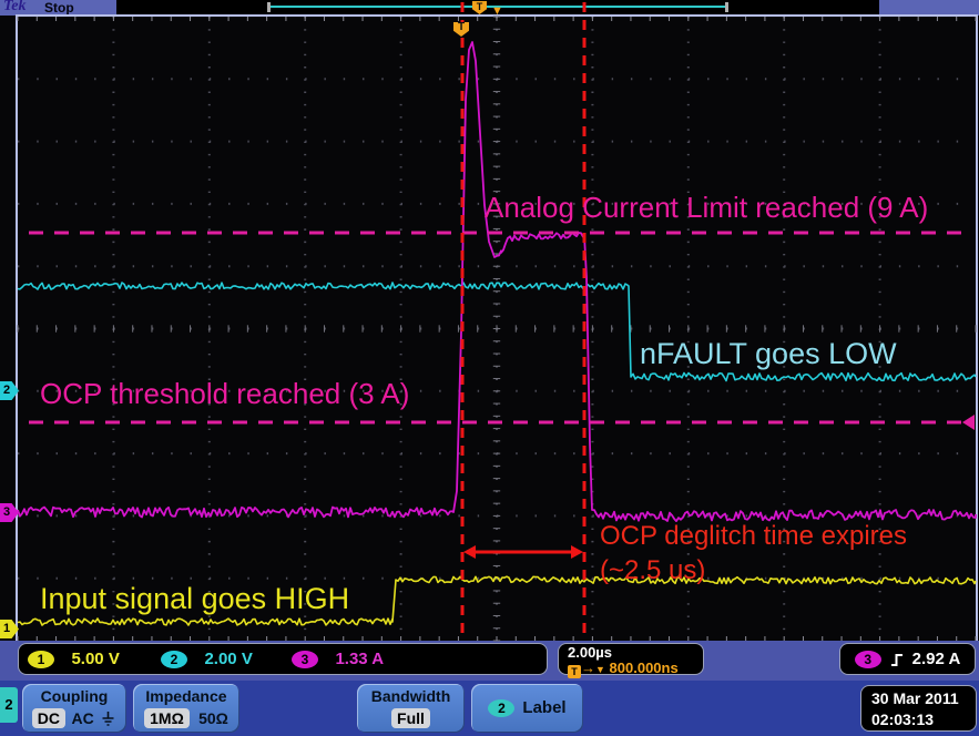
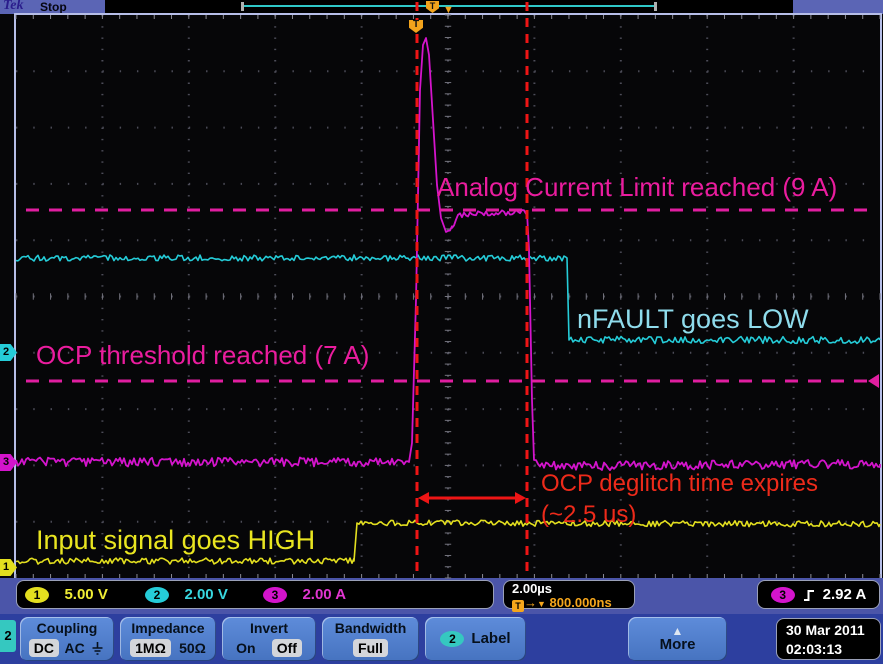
  Tek
  Stop
  T
  ▼
  T
  Analog Current Limit reached (9 A)
  nFAULT goes LOW
- OCP threshold reached (3 A)
+ OCP threshold reached (7 A)
  Input signal goes HIGH
  OCP deglitch time expires
  (~2.5 us)
  2
  3
  1
  1 5.00 V
  2 2.00 V
- 3 1.33 A
+ 3 2.00 A
  2.00µs
  T →▼ 800.000ns
  3
  2.92 A
  2
  Coupling
  DC
  AC
  Impedance
  1MΩ
  50Ω
+ Invert
+ On
+ Off
  Bandwidth
  Full
  2
  Label
+ ▲
+ More
  30 Mar 2011
  02:03:13
